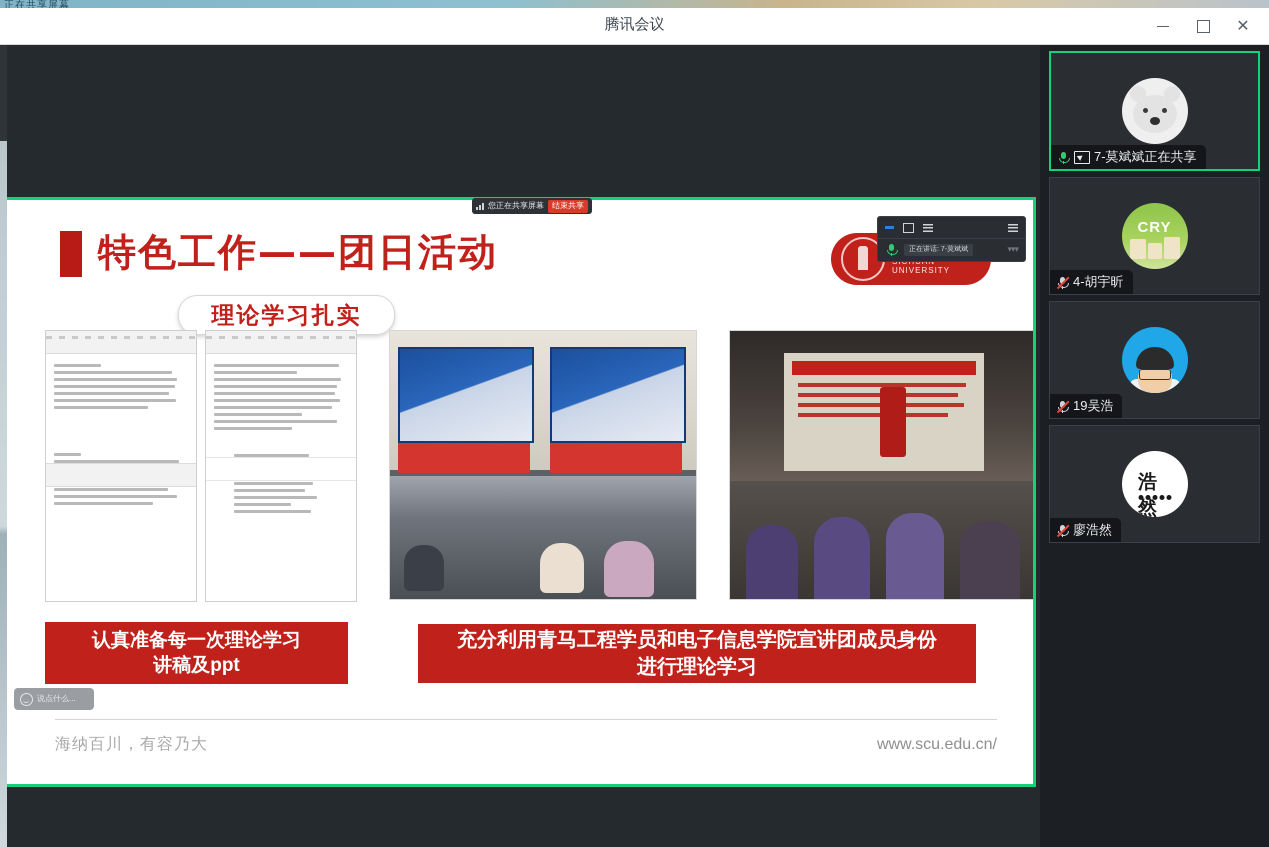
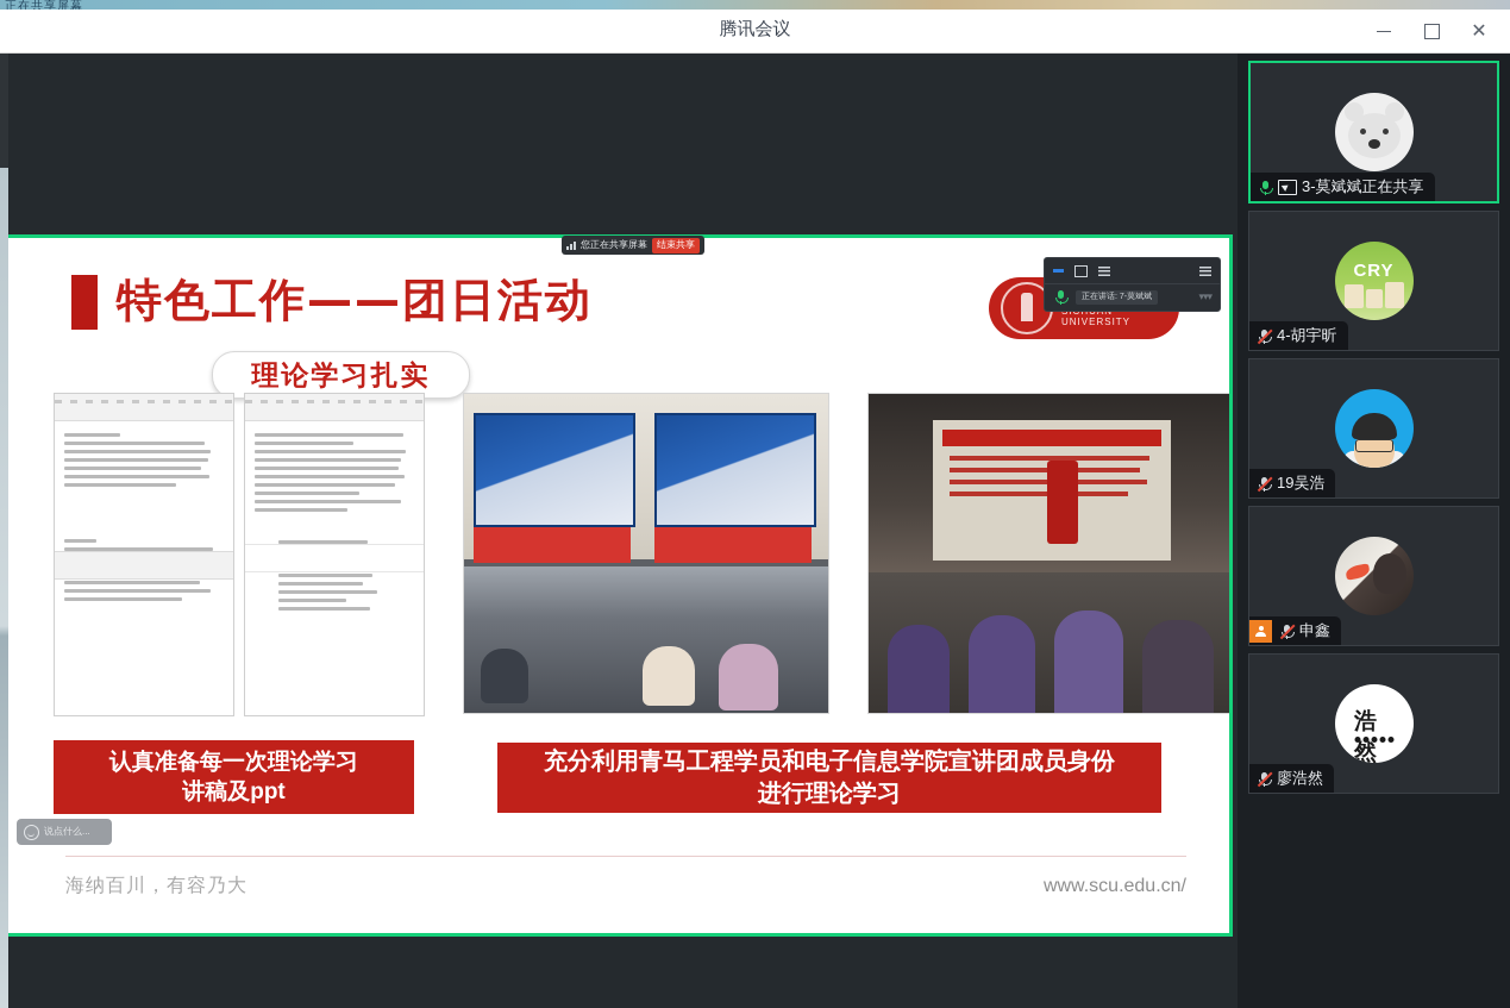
  正在共享屏幕
  腾讯会议
  ✕
  特色工作——团日活动
  理论学习扎实
  认真准备每一次理论学习
  讲稿及ppt
  充分利用青马工程学员和电子信息学院宣讲团成员身份
  进行理论学习
  海纳百川，有容乃大
  www.scu.edu.cn/
  您正在共享屏幕
  结束共享
  ▾▾▾
  说点什么...
- 7-莫斌斌正在共享
+ 3-莫斌斌正在共享
  CRY
  4-胡宇昕
  19吴浩
+ 申鑫
  浩然
  廖浩然
